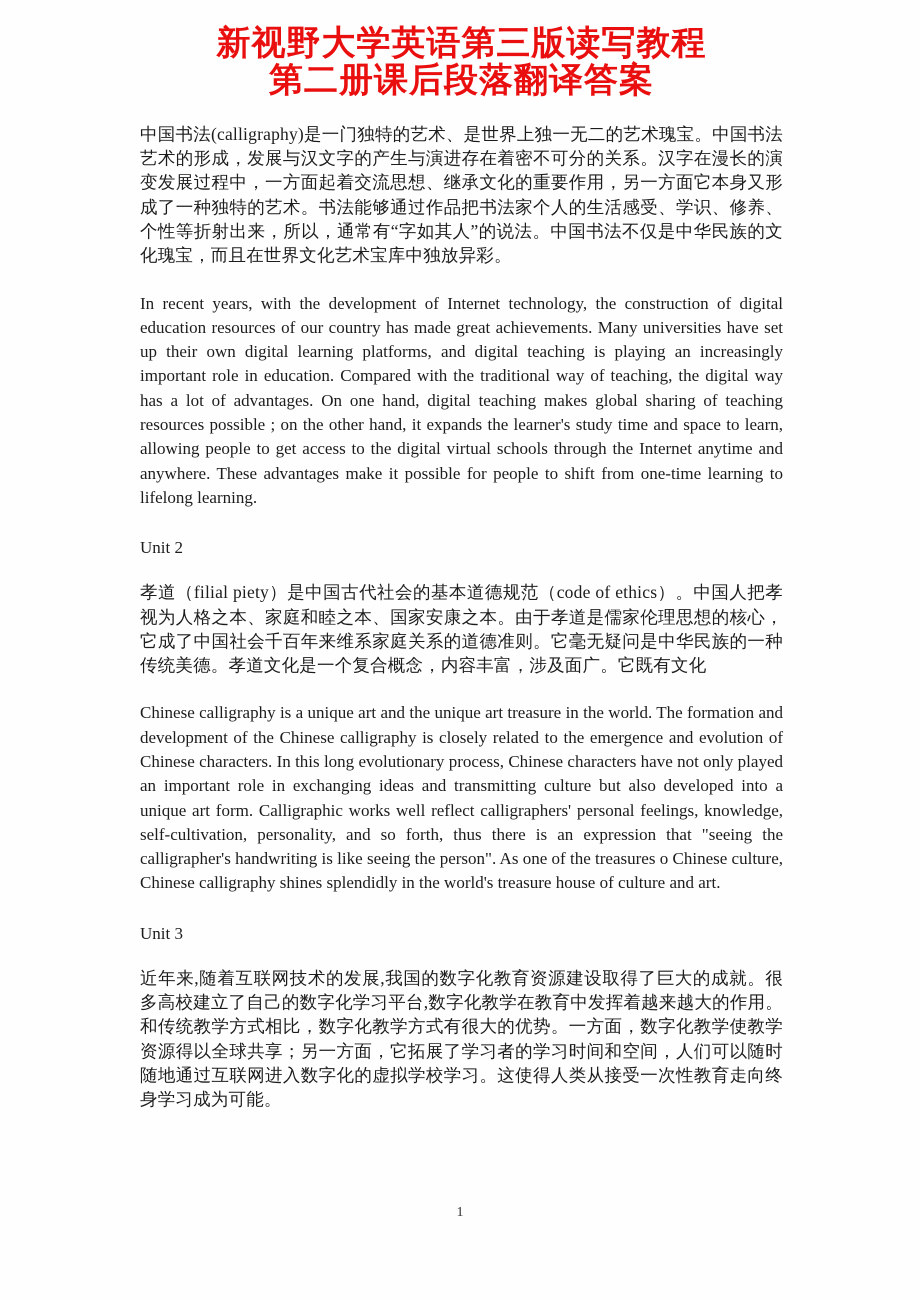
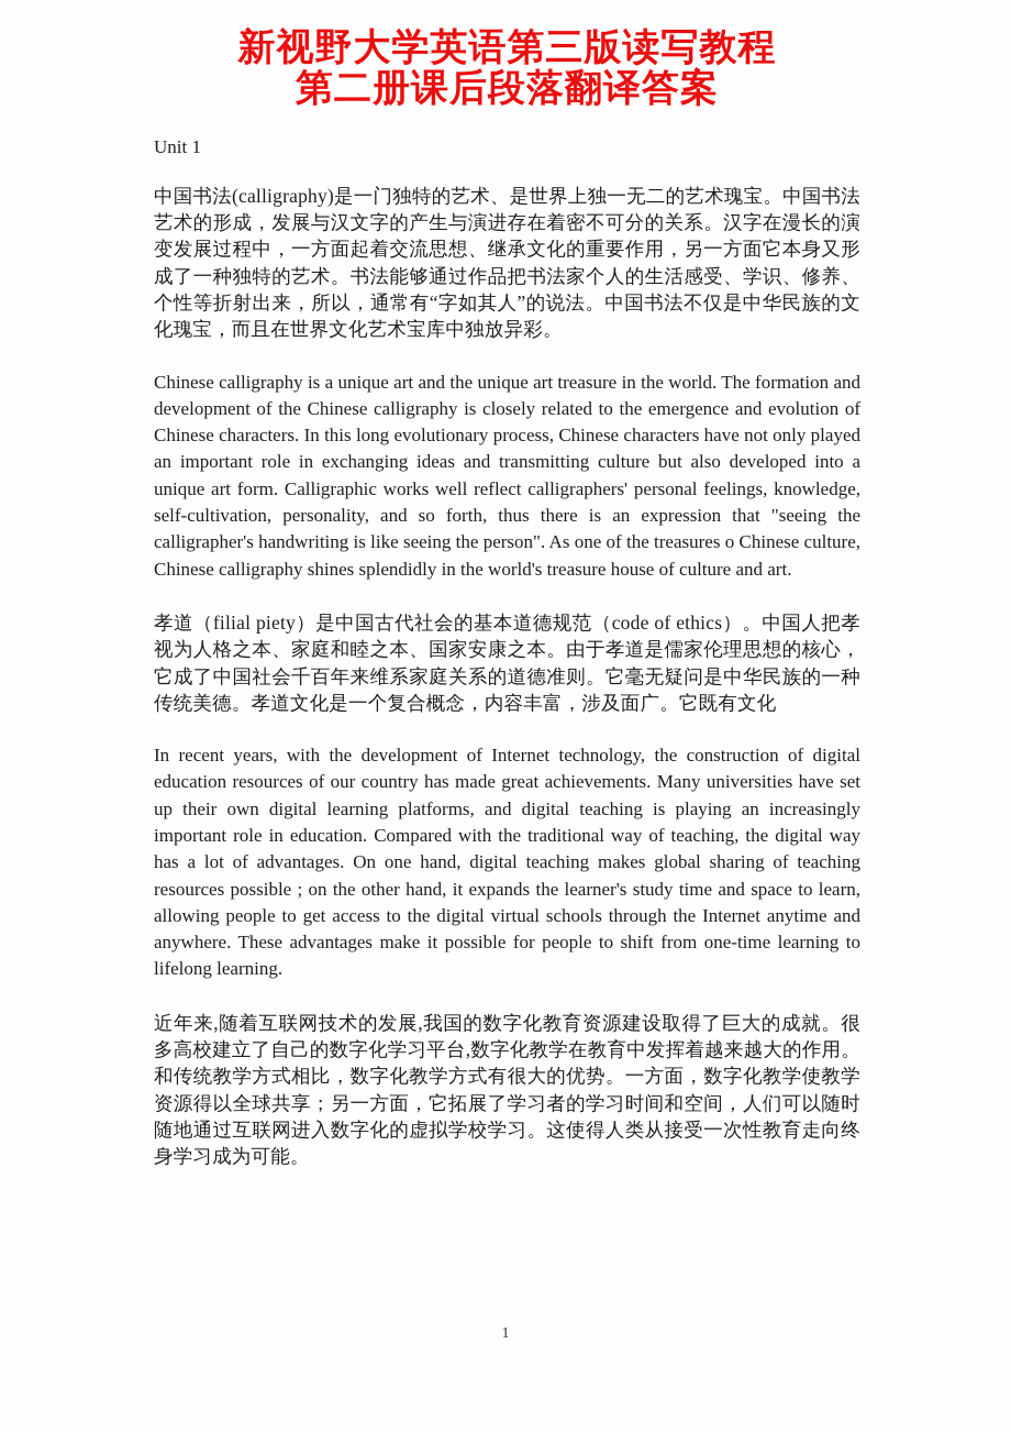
  新视野大学英语第三版读写教程
  第二册课后段落翻译答案
+ Unit 1
  中国书法(calligraphy)是一门独特的艺术、是世界上独一无二的艺术瑰宝。中国书法艺术的形成，发展与汉文字的产生与演进存在着密不可分的关系。汉字在漫长的演变发展过程中，一方面起着交流思想、继承文化的重要作用，另一方面它本身又形成了一种独特的艺术。书法能够通过作品把书法家个人的生活感受、学识、修养、个性等折射出来，所以，通常有“字如其人”的说法。中国书法不仅是中华民族的文化瑰宝，而且在世界文化艺术宝库中独放异彩。
- In recent years, with the development of Internet technology, the construction of digital education resources of our country has made great achievements. Many universities have set up their own digital learning platforms, and digital teaching is playing an increasingly important role in education. Compared with the traditional way of teaching, the digital way has a lot of advantages. On one hand, digital teaching makes global sharing of teaching resources possible ; on the other hand, it expands the learner's study time and space to learn, allowing people to get access to the digital virtual schools through the Internet anytime and anywhere. These advantages make it possible for people to shift from one-time learning to lifelong learning.
+ Chinese calligraphy is a unique art and the unique art treasure in the world. The formation and development of the Chinese calligraphy is closely related to the emergence and evolution of Chinese characters. In this long evolutionary process, Chinese characters have not only played an important role in exchanging ideas and transmitting culture but also developed into a unique art form. Calligraphic works well reflect calligraphers' personal feelings, knowledge, self-cultivation, personality, and so forth, thus there is an expression that "seeing the calligrapher's handwriting is like seeing the person". As one of the treasures o Chinese culture, Chinese calligraphy shines splendidly in the world's treasure house of culture and art.
- Unit 2
  孝道（filial piety）是中国古代社会的基本道德规范（code of ethics）。中国人把孝视为人格之本、家庭和睦之本、国家安康之本。由于孝道是儒家伦理思想的核心，它成了中国社会千百年来维系家庭关系的道德准则。它毫无疑问是中华民族的一种传统美德。孝道文化是一个复合概念，内容丰富，涉及面广。它既有文化
- Chinese calligraphy is a unique art and the unique art treasure in the world. The formation and development of the Chinese calligraphy is closely related to the emergence and evolution of Chinese characters. In this long evolutionary process, Chinese characters have not only played an important role in exchanging ideas and transmitting culture but also developed into a unique art form. Calligraphic works well reflect calligraphers' personal feelings, knowledge, self-cultivation, personality, and so forth, thus there is an expression that "seeing the calligrapher's handwriting is like seeing the person". As one of the treasures o Chinese culture, Chinese calligraphy shines splendidly in the world's treasure house of culture and art.
+ In recent years, with the development of Internet technology, the construction of digital education resources of our country has made great achievements. Many universities have set up their own digital learning platforms, and digital teaching is playing an increasingly important role in education. Compared with the traditional way of teaching, the digital way has a lot of advantages. On one hand, digital teaching makes global sharing of teaching resources possible ; on the other hand, it expands the learner's study time and space to learn, allowing people to get access to the digital virtual schools through the Internet anytime and anywhere. These advantages make it possible for people to shift from one-time learning to lifelong learning.
- Unit 3
  近年来,随着互联网技术的发展,我国的数字化教育资源建设取得了巨大的成就。很多高校建立了自己的数字化学习平台,数字化教学在教育中发挥着越来越大的作用。和传统教学方式相比，数字化教学方式有很大的优势。一方面，数字化教学使教学资源得以全球共享；另一方面，它拓展了学习者的学习时间和空间，人们可以随时随地通过互联网进入数字化的虚拟学校学习。这使得人类从接受一次性教育走向终身学习成为可能。
  1
